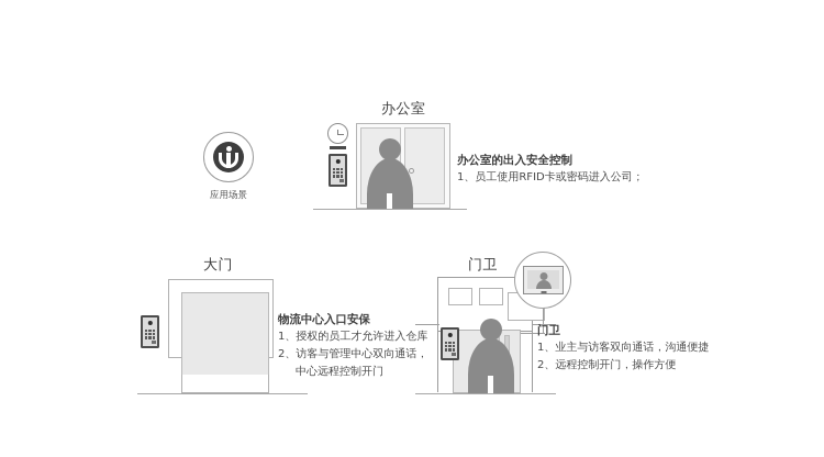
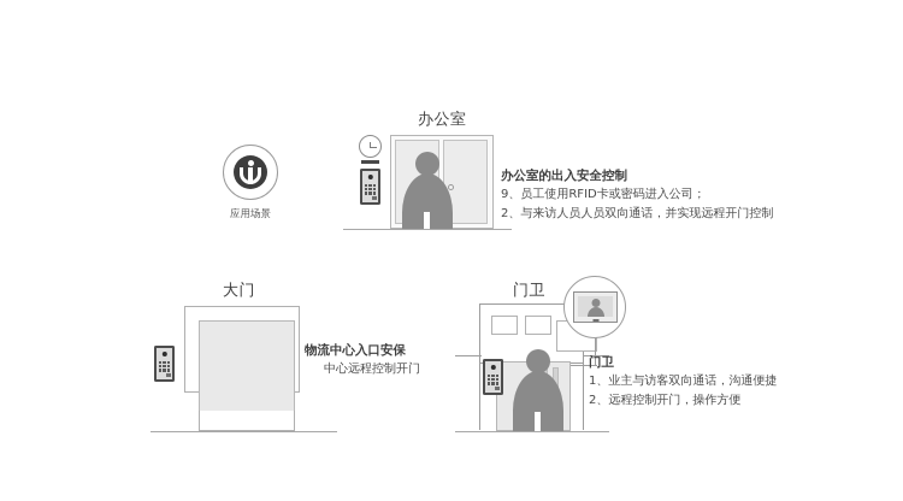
  应用场景
  办公室
  办公室的出入安全控制
- 1、员工使用RFID卡或密码进入公司；
+ 9、员工使用RFID卡或密码进入公司；
+ 2、与来访人员人员双向通话，并实现远程开门控制
  大门
  物流中心入口安保
- 1、授权的员工才允许进入仓库
- 2、访客与管理中心双向通话，
  中心远程控制开门
  门卫
  门卫
  1、业主与访客双向通话，沟通便捷
  2、远程控制开门，操作方便
